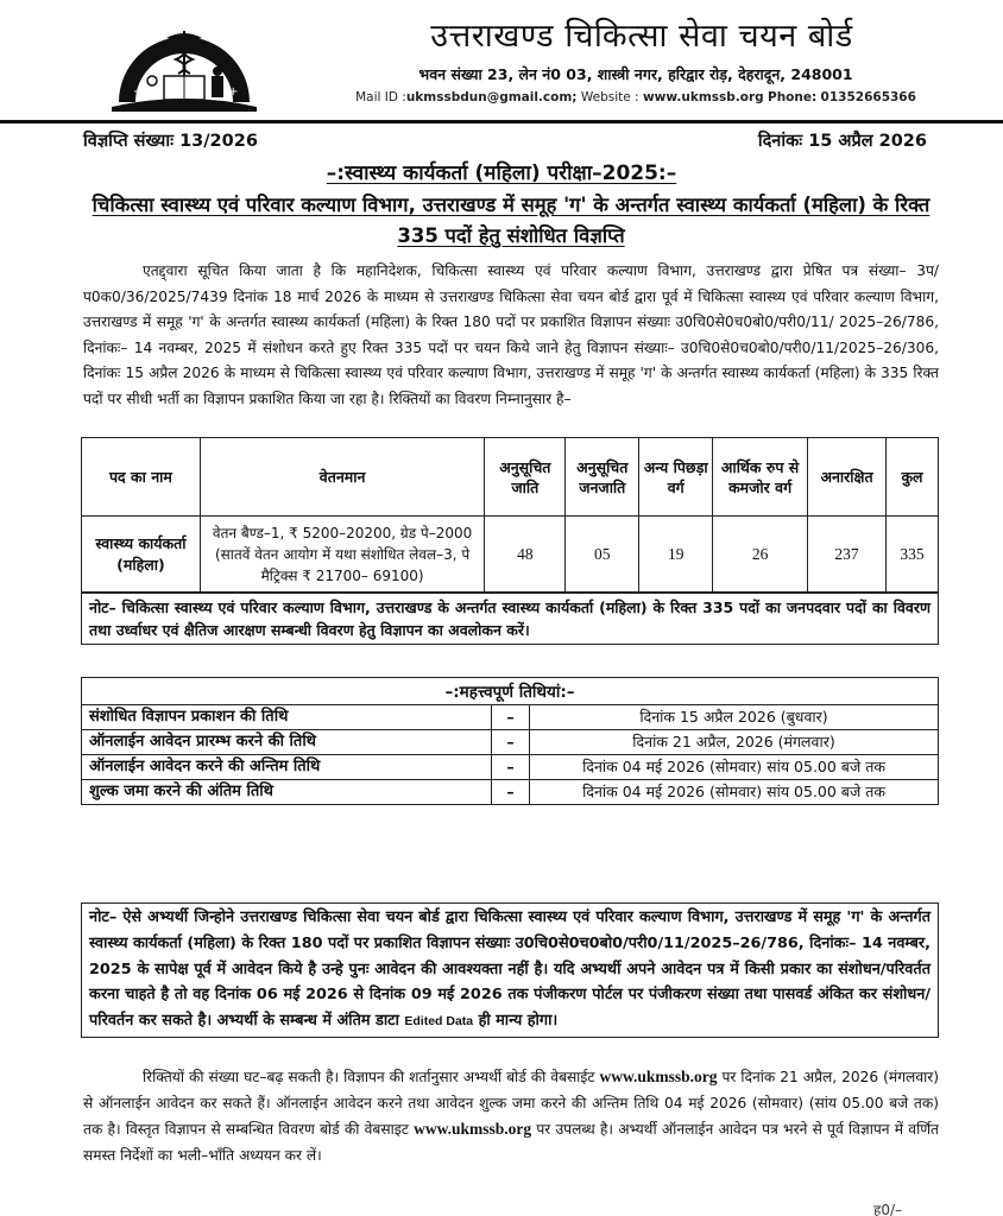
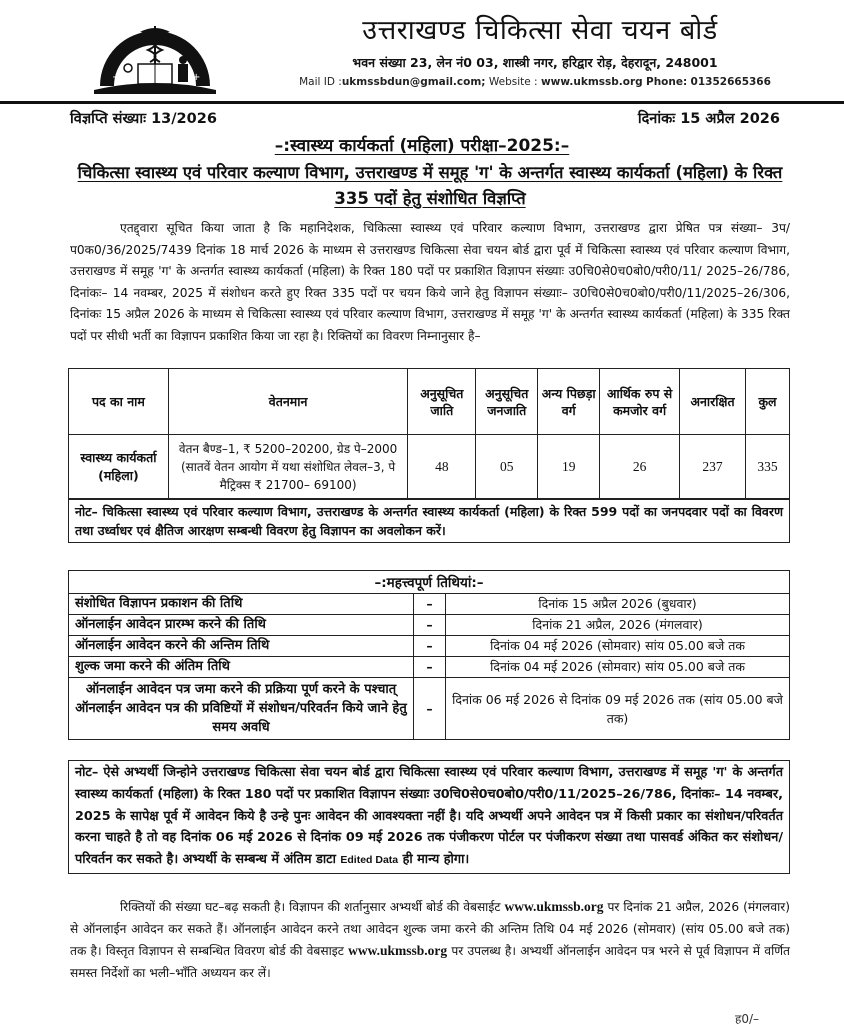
  +
  +
  उत्तराखण्ड चिकित्सा सेवा चयन बोर्ड
  भवन संख्या 23, लेन नं0 03, शास्त्री नगर, हरिद्वार रोड़, देहरादून, 248001
  Mail ID :ukmssbdun@gmail.com; Website : www.ukmssb.org Phone: 01352665366
  विज्ञप्ति संख्याः 13/2026
  दिनांकः 15 अप्रैल 2026
  –:स्वास्थ्य कार्यकर्ता (महिला) परीक्षा–2025:–
  चिकित्सा स्वास्थ्य एवं परिवार कल्याण विभाग, उत्तराखण्ड में समूह 'ग' के अन्तर्गत स्वास्थ्य कार्यकर्ता (महिला) के रिक्त 335 पदों हेतु संशोधित विज्ञप्ति
  एतद्द्वारा सूचित किया जाता है कि महानिदेशक, चिकित्सा स्वास्थ्य एवं परिवार कल्याण विभाग, उत्तराखण्ड द्वारा प्रेषित पत्र संख्या– 3प/प0क0/36/2025/7439 दिनांक 18 मार्च 2026 के माध्यम से उत्तराखण्ड चिकित्सा सेवा चयन बोर्ड द्वारा पूर्व में चिकित्सा स्वास्थ्य एवं परिवार कल्याण विभाग, उत्तराखण्ड में समूह 'ग' के अन्तर्गत स्वास्थ्य कार्यकर्ता (महिला) के रिक्त 180 पदों पर प्रकाशित विज्ञापन संख्याः उ0चि0से0च0बो0/परी0/11/ 2025–26/786, दिनांकः– 14 नवम्बर, 2025 में संशोधन करते हुए रिक्त 335 पदों पर चयन किये जाने हेतु विज्ञापन संख्याः– उ0चि0से0च0बो0/परी0/11/2025–26/306, दिनांकः 15 अप्रैल 2026 के माध्यम से चिकित्सा स्वास्थ्य एवं परिवार कल्याण विभाग, उत्तराखण्ड में समूह 'ग' के अन्तर्गत स्वास्थ्य कार्यकर्ता (महिला) के 335 रिक्त पदों पर सीधी भर्ती का विज्ञापन प्रकाशित किया जा रहा है। रिक्तियों का विवरण निम्नानुसार है–
  पद का नाम	वेतनमान	अनुसूचित जाति	अनुसूचित जनजाति	अन्य पिछड़ा वर्ग	आर्थिक रुप से कमजोर वर्ग	अनारक्षित	कुल
  स्वास्थ्य कार्यकर्ता (महिला)	वेतन बैण्ड–1, ₹ 5200–20200, ग्रेड पे–2000 (सातवें वेतन आयोग में यथा संशोधित लेवल–3, पे मैट्रिक्स ₹ 21700– 69100)	48	05	19	26	237	335
- नोट– चिकित्सा स्वास्थ्य एवं परिवार कल्याण विभाग, उत्तराखण्ड के अन्तर्गत स्वास्थ्य कार्यकर्ता (महिला) के रिक्त 335 पदों का जनपदवार पदों का विवरण तथा उर्ध्वाधर एवं क्षैतिज आरक्षण सम्बन्धी विवरण हेतु विज्ञापन का अवलोकन करें।
+ नोट– चिकित्सा स्वास्थ्य एवं परिवार कल्याण विभाग, उत्तराखण्ड के अन्तर्गत स्वास्थ्य कार्यकर्ता (महिला) के रिक्त 599 पदों का जनपदवार पदों का विवरण तथा उर्ध्वाधर एवं क्षैतिज आरक्षण सम्बन्धी विवरण हेतु विज्ञापन का अवलोकन करें।
  –:महत्त्वपूर्ण तिथियां:–
  संशोधित विज्ञापन प्रकाशन की तिथि	–	दिनांक 15 अप्रैल 2026 (बुधवार)
  ऑनलाईन आवेदन प्रारम्भ करने की तिथि	–	दिनांक 21 अप्रैल, 2026 (मंगलवार)
  ऑनलाईन आवेदन करने की अन्तिम तिथि	–	दिनांक 04 मई 2026 (सोमवार) सांय 05.00 बजे तक
  शुल्क जमा करने की अंतिम तिथि	–	दिनांक 04 मई 2026 (सोमवार) सांय 05.00 बजे तक
+ ऑनलाईन आवेदन पत्र जमा करने की प्रक्रिया पूर्ण करने के पश्चात् ऑनलाईन आवेदन पत्र की प्रविष्टियों में संशोधन/परिवर्तन किये जाने हेतु समय अवधि	–	दिनांक 06 मई 2026 से दिनांक 09 मई 2026 तक (सांय 05.00 बजे तक)
  नोट– ऐसे अभ्यर्थी जिन्होने उत्तराखण्ड चिकित्सा सेवा चयन बोर्ड द्वारा चिकित्सा स्वास्थ्य एवं परिवार कल्याण विभाग, उत्तराखण्ड में समूह 'ग' के अन्तर्गत स्वास्थ्य कार्यकर्ता (महिला) के रिक्त 180 पदों पर प्रकाशित विज्ञापन संख्याः उ0चि0से0च0बो0/परी0/11/2025–26/786, दिनांकः– 14 नवम्बर, 2025 के सापेक्ष पूर्व में आवेदन किये है उन्हे पुनः आवेदन की आवश्यक्ता नहीं है। यदि अभ्यर्थी अपने आवेदन पत्र में किसी प्रकार का संशोधन/परिवर्तत करना चाहते है तो वह दिनांक 06 मई 2026 से दिनांक 09 मई 2026 तक पंजीकरण पोर्टल पर पंजीकरण संख्या तथा पासवर्ड अंकित कर संशोधन/परिवर्तन कर सकते है। अभ्यर्थी के सम्बन्ध में अंतिम डाटा Edited Data ही मान्य होगा।
  रिक्तियों की संख्या घट–बढ़ सकती है। विज्ञापन की शर्तानुसार अभ्यर्थी बोर्ड की वेबसाईट www.ukmssb.org पर दिनांक 21 अप्रैल, 2026 (मंगलवार) से ऑनलाईन आवेदन कर सकते हैं। ऑनलाईन आवेदन करने तथा आवेदन शुल्क जमा करने की अन्तिम तिथि 04 मई 2026 (सोमवार) (सांय 05.00 बजे तक) तक है। विस्तृत विज्ञापन से सम्बन्धित विवरण बोर्ड की वेबसाइट www.ukmssb.org पर उपलब्ध है। अभ्यर्थी ऑनलाईन आवेदन पत्र भरने से पूर्व विज्ञापन में वर्णित समस्त निर्देशों का भली–भाँति अध्ययन कर लें।
  ह0/–
